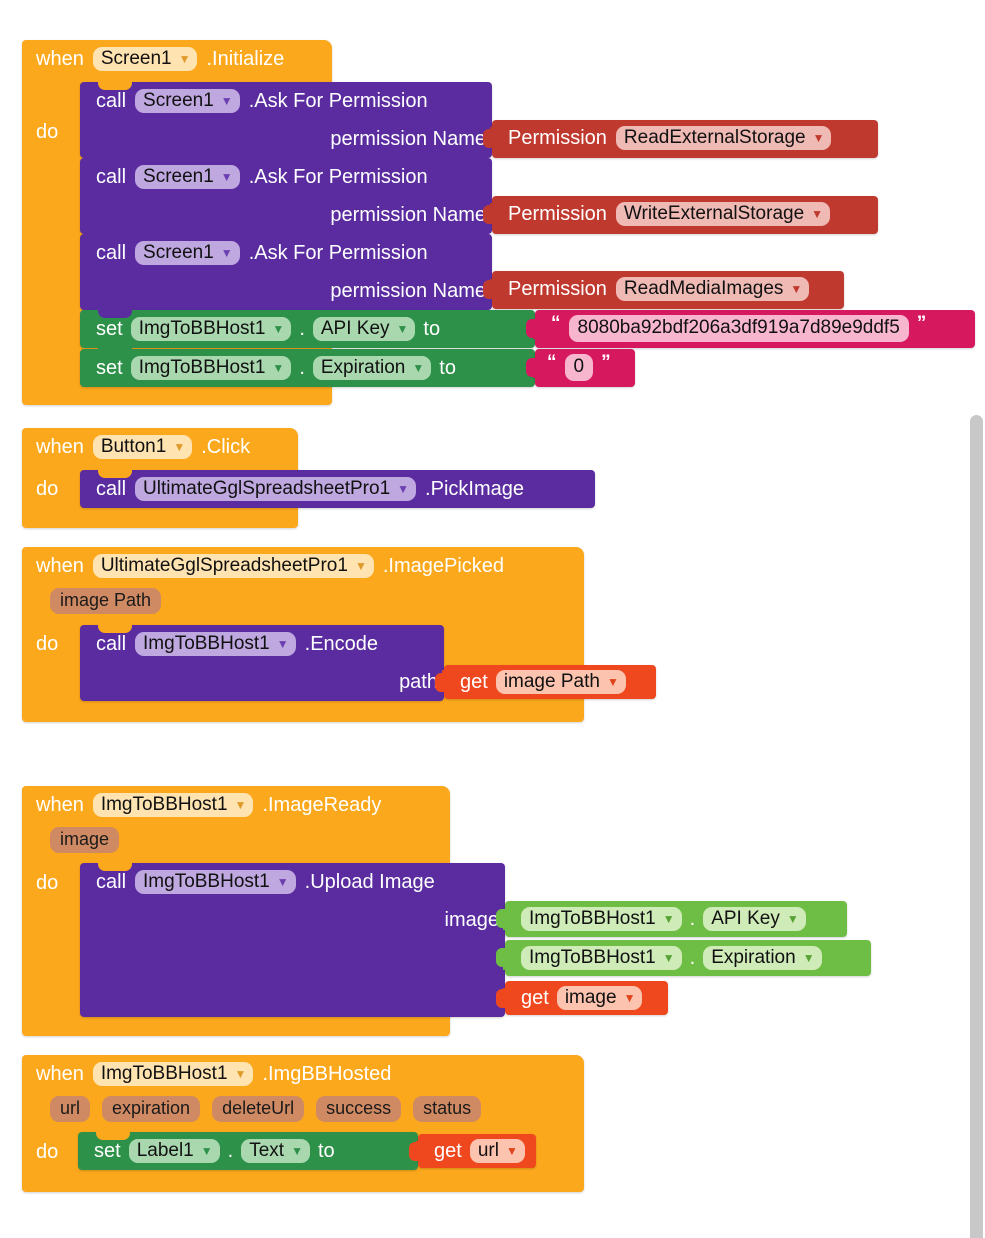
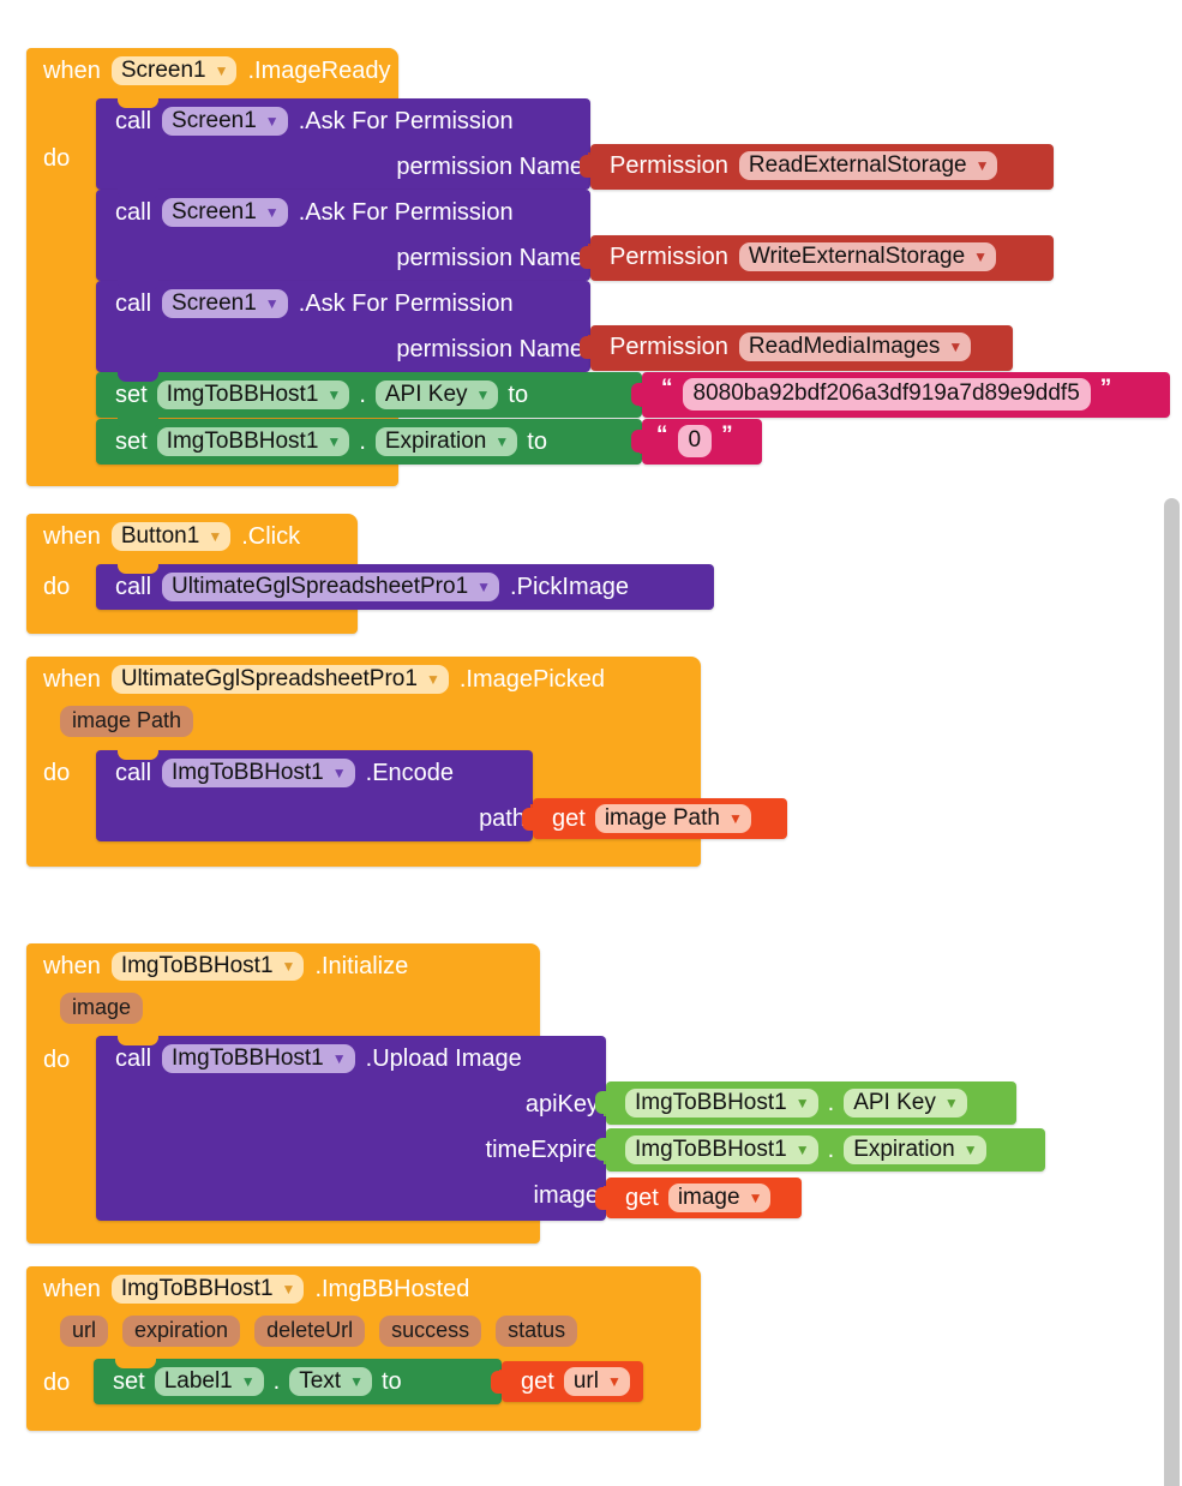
  when
  Screen1
  ▼
- .Initialize
+ .ImageReady
  do
  call
  Screen1
  ▼
  .Ask For Permission
  permission Name
  Permission
  ReadExternalStorage
  ▼
  call
  Screen1
  ▼
  .Ask For Permission
  permission Name
  Permission
  WriteExternalStorage
  ▼
  call
  Screen1
  ▼
  .Ask For Permission
  permission Name
  Permission
  ReadMediaImages
  ▼
  set
  ImgToBBHost1
  ▼
  .
  API Key
  ▼
  to
  “
  8080ba92bdf206a3df919a7d89e9ddf5
  ”
  set
  ImgToBBHost1
  ▼
  .
  Expiration
  ▼
  to
  “
  0
  ”
  when
  Button1
  ▼
  .Click
  do
  call
  UltimateGglSpreadsheetPro1
  ▼
  .PickImage
  when
  UltimateGglSpreadsheetPro1
  ▼
  .ImagePicked
  image Path
  do
  call
  ImgToBBHost1
  ▼
  .Encode
  path
  get
  image Path
  ▼
  when
  ImgToBBHost1
  ▼
- .ImageReady
+ .Initialize
  image
  do
  call
  ImgToBBHost1
  ▼
  .Upload Image
+ apiKey
+ timeExpire
  image
  ImgToBBHost1
  ▼
  .
  API Key
  ▼
  ImgToBBHost1
  ▼
  .
  Expiration
  ▼
  get
  image
  ▼
  when
  ImgToBBHost1
  ▼
  .ImgBBHosted
  url
  expiration
  deleteUrl
  success
  status
  do
  set
  Label1
  ▼
  .
  Text
  ▼
  to
  get
  url
  ▼
